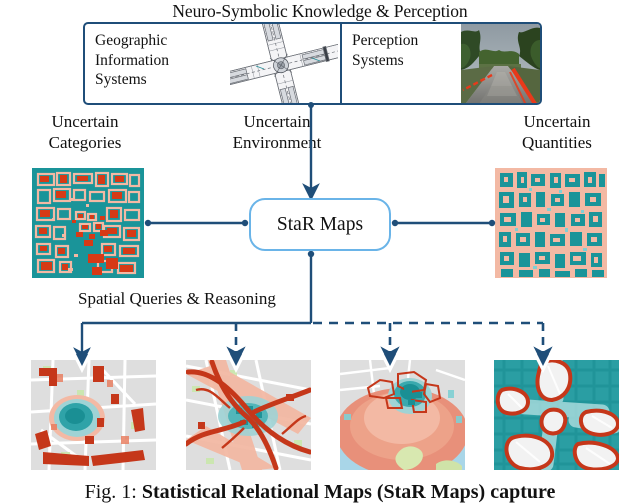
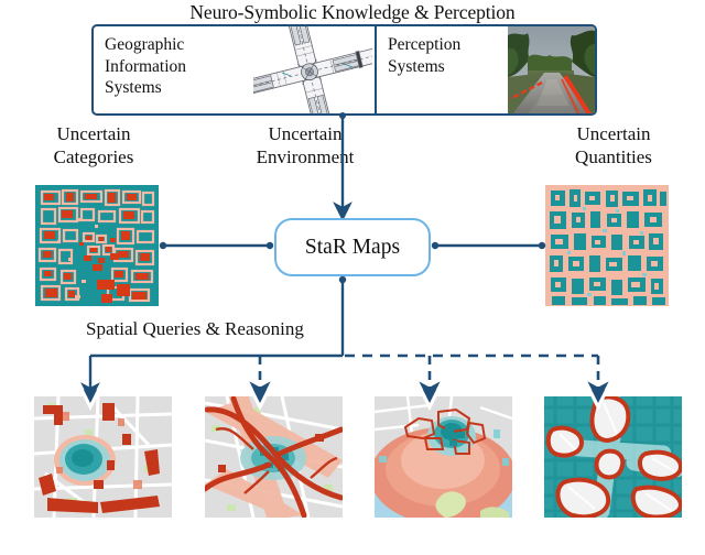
  Neuro-Symbolic Knowledge & Perception
  Geographic
  Information
  Systems
  Perception
  Systems
  Uncertain
  Categories
  Uncertain
  Environment
  Uncertain
  Quantities
  StaR Maps
  Spatial Queries & Reasoning
- Fig. 1: Statistical Relational Maps (StaR Maps) capture
